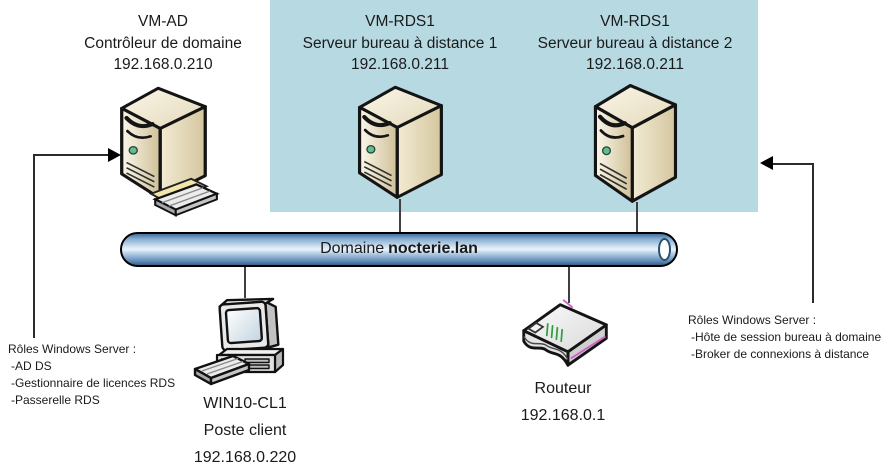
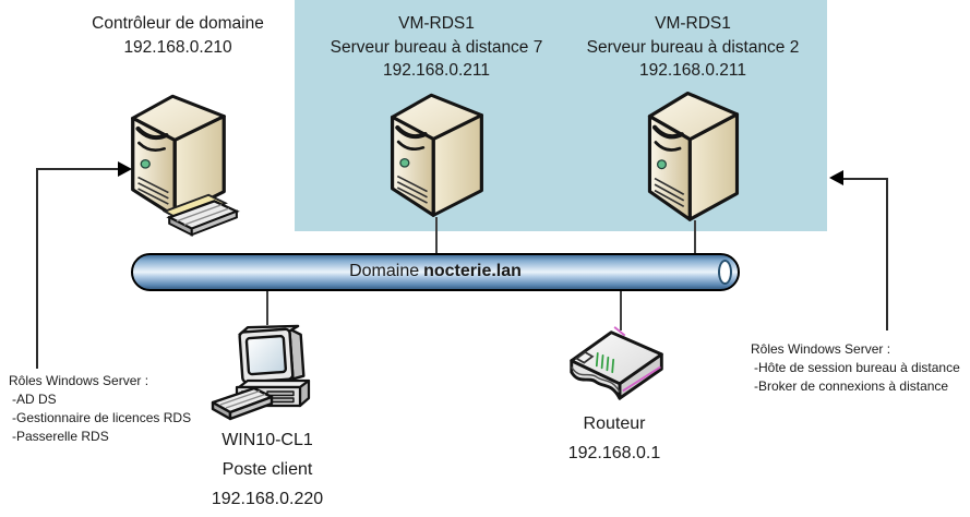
- VM-AD
  Contrôleur de domaine
  192.168.0.210
  VM-RDS1
- Serveur bureau à distance 1
+ Serveur bureau à distance 7
  192.168.0.211
  VM-RDS1
  Serveur bureau à distance 2
  192.168.0.211
  Domaine nocterie.lan
  WIN10-CL1
  Poste client
  192.168.0.220
  Routeur
  192.168.0.1
  Rôles Windows Server :
  -AD DS
  -Gestionnaire de licences RDS
  -Passerelle RDS
  Rôles Windows Server :
- -Hôte de session bureau à domaine
+ -Hôte de session bureau à distance
  -Broker de connexions à distance
